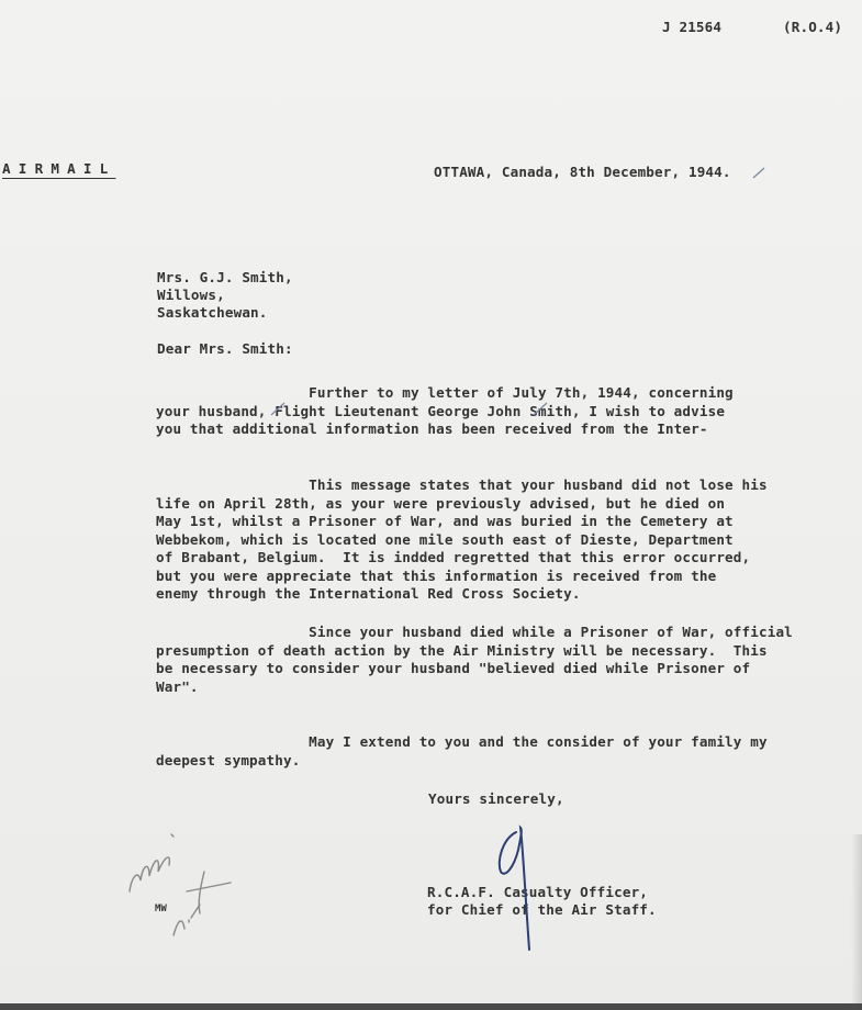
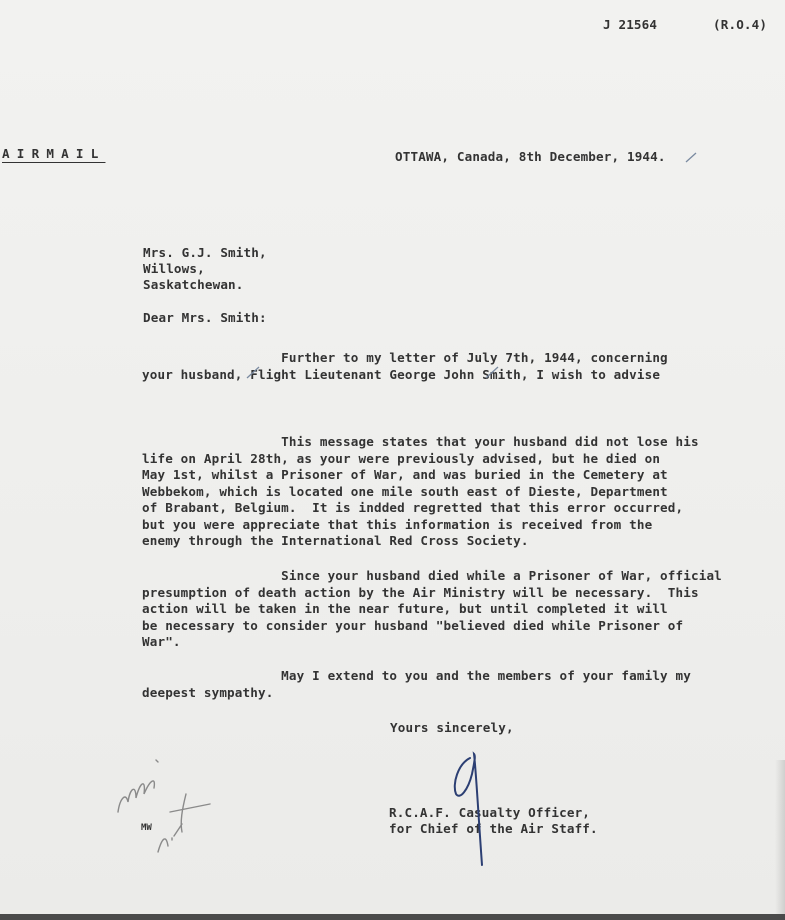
  J 21564
  (R.O.4)
  AIRMAIL
  OTTAWA, Canada, 8th December, 1944.
  Mrs. G.J. Smith,
  Willows,
  Saskatchewan.
  Dear Mrs. Smith:
  Further to my letter of July 7th, 1944, concerning
  your husband, Flight Lieutenant George John Smith, I wish to advise
- you that additional information has been received from the Inter-
  This message states that your husband did not lose his
  life on April 28th, as your were previously advised, but he died on
  May 1st, whilst a Prisoner of War, and was buried in the Cemetery at
  Webbekom, which is located one mile south east of Dieste, Department
  of Brabant, Belgium. It is indded regretted that this error occurred,
  but you were appreciate that this information is received from the
  enemy through the International Red Cross Society.
  Since your husband died while a Prisoner of War, official
  presumption of death action by the Air Ministry will be necessary. This
+ action will be taken in the near future, but until completed it will
  be necessary to consider your husband "believed died while Prisoner of
  War".
- May I extend to you and the consider of your family my
+ May I extend to you and the members of your family my
  deepest sympathy.
  Yours sincerely,
  R.C.A.F. Caualty Officer,
  for Chief of the Air Staff.
  MW
